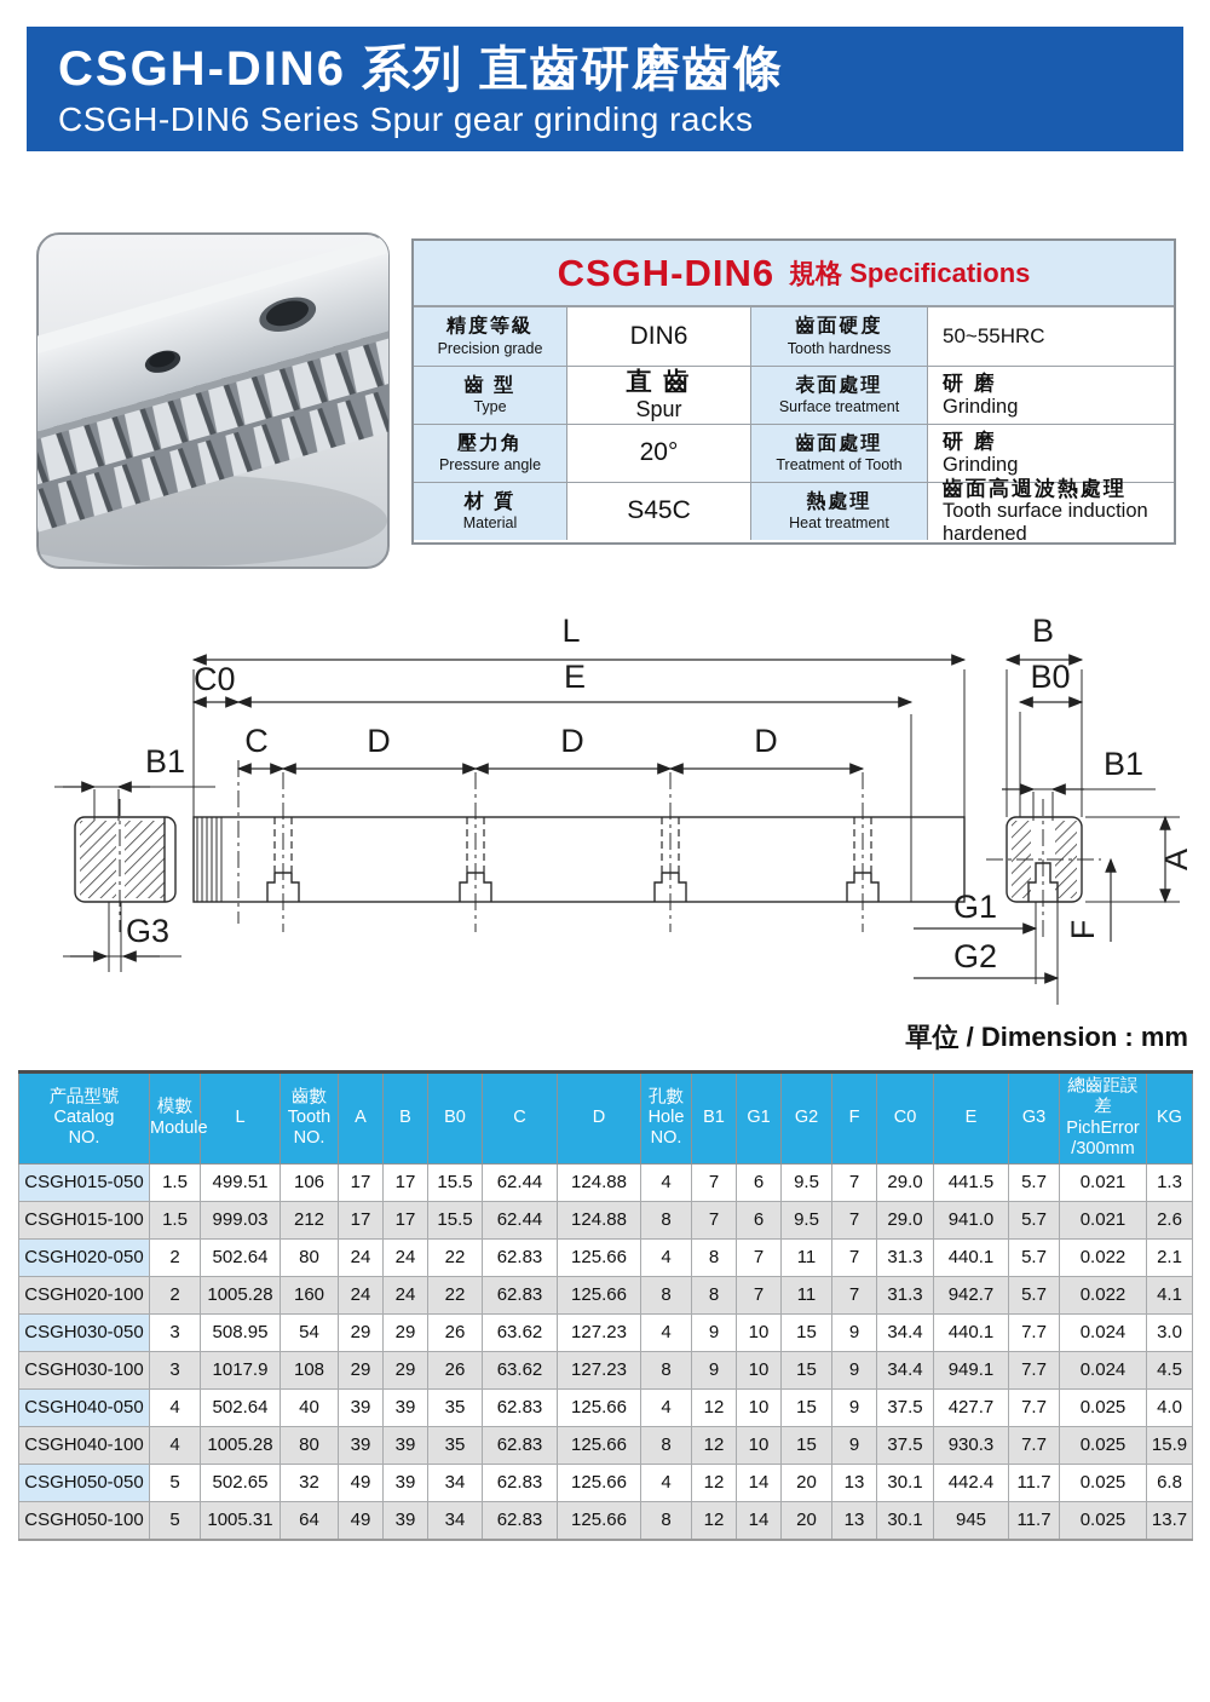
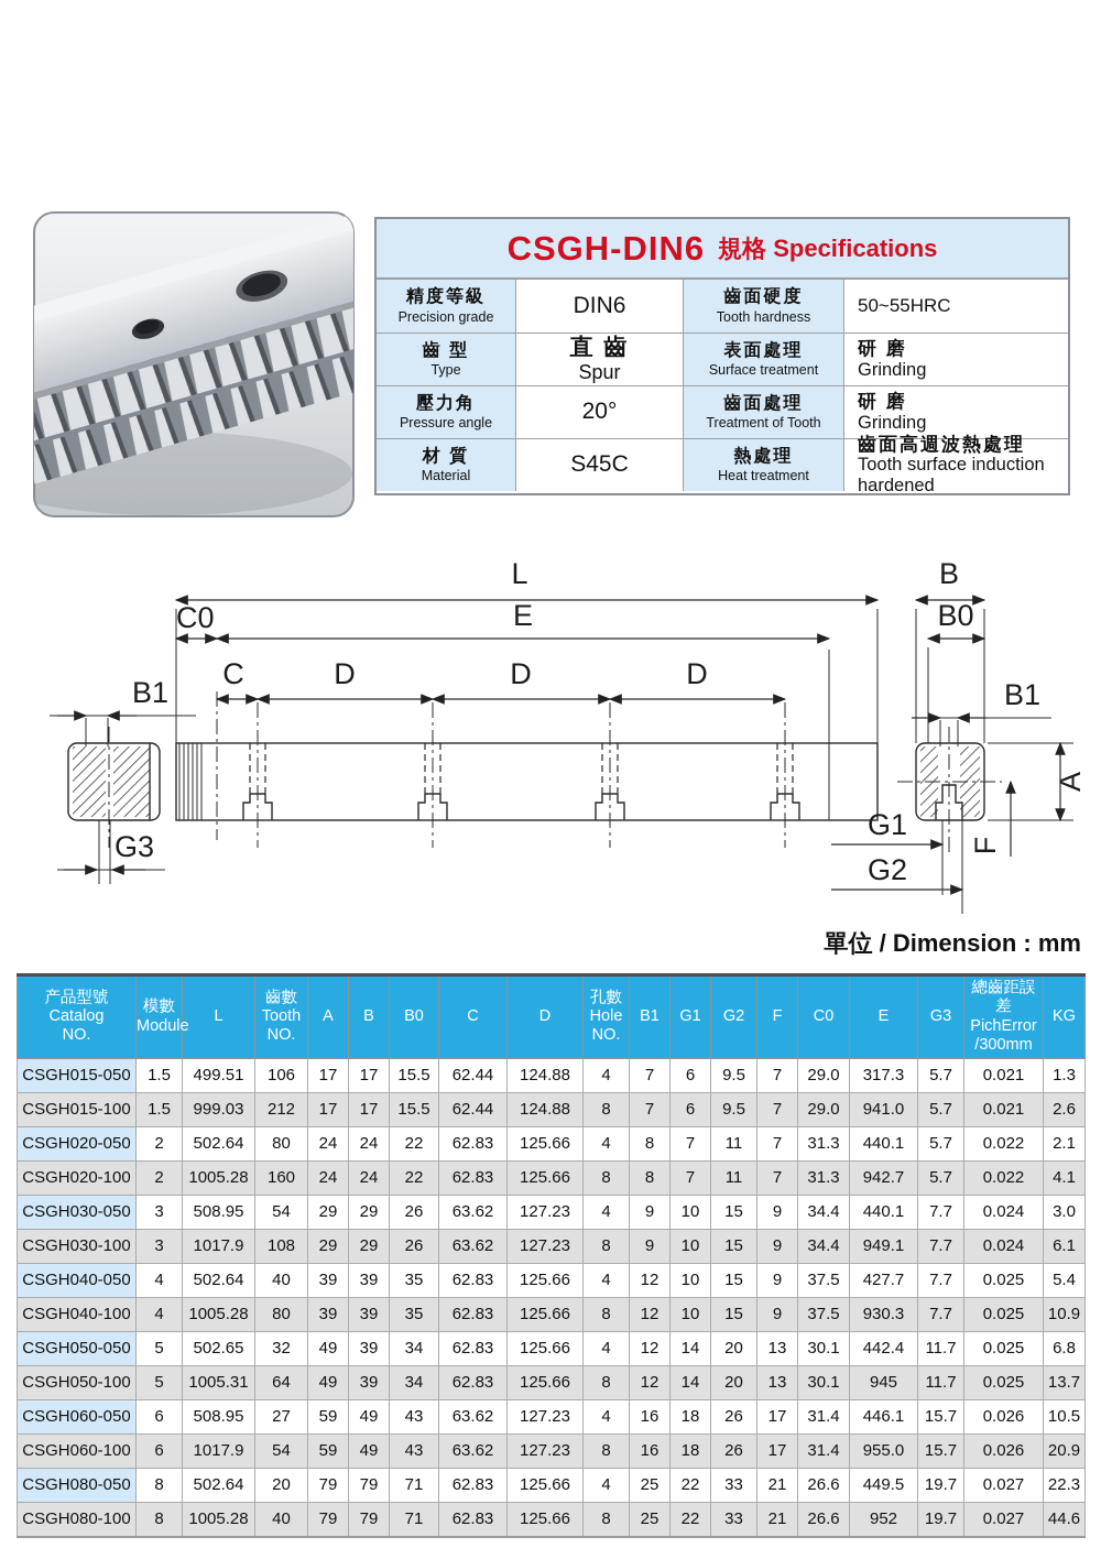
- CSGH-DIN6 系列 直齒研磨齒條
- CSGH-DIN6 Series Spur gear grinding racks
  CSGH-DIN6
  規格 Specifications
  精度等級
  Precision grade
  DIN6
  齒面硬度
  Tooth hardness
  50~55HRC
  齒 型
  Type
  直 齒
  Spur
  表面處理
  Surface treatment
  研 磨
  Grinding
  壓力角
  Pressure angle
  20°
  齒面處理
  Treatment of Tooth
  研 磨
  Grinding
  材 質
  Material
  S45C
  熱處理
  Heat treatment
  齒面高週波熱處理
  Tooth surface induction hardened
  L
  B
  C0
  E
  B0
  C
  D
  D
  D
  B1
  G3
  B1
  G1
  G2
  單位 / Dimension : mm
  产品型號 Catalog NO.	模數 Module	L	齒數 Tooth NO.	A	B	B0	C	D	孔數 Hole NO.	B1	G1	G2	F	C0	E	G3	總齒距誤差 PichError /300mm	KG
- CSGH015-050	1.5	499.51	106	17	17	15.5	62.44	124.88	4	7	6	9.5	7	29.0	441.5	5.7	0.021	1.3
+ CSGH015-050	1.5	499.51	106	17	17	15.5	62.44	124.88	4	7	6	9.5	7	29.0	317.3	5.7	0.021	1.3
  CSGH015-100	1.5	999.03	212	17	17	15.5	62.44	124.88	8	7	6	9.5	7	29.0	941.0	5.7	0.021	2.6
  CSGH020-050	2	502.64	80	24	24	22	62.83	125.66	4	8	7	11	7	31.3	440.1	5.7	0.022	2.1
  CSGH020-100	2	1005.28	160	24	24	22	62.83	125.66	8	8	7	11	7	31.3	942.7	5.7	0.022	4.1
  CSGH030-050	3	508.95	54	29	29	26	63.62	127.23	4	9	10	15	9	34.4	440.1	7.7	0.024	3.0
- CSGH030-100	3	1017.9	108	29	29	26	63.62	127.23	8	9	10	15	9	34.4	949.1	7.7	0.024	4.5
+ CSGH030-100	3	1017.9	108	29	29	26	63.62	127.23	8	9	10	15	9	34.4	949.1	7.7	0.024	6.1
- CSGH040-050	4	502.64	40	39	39	35	62.83	125.66	4	12	10	15	9	37.5	427.7	7.7	0.025	4.0
+ CSGH040-050	4	502.64	40	39	39	35	62.83	125.66	4	12	10	15	9	37.5	427.7	7.7	0.025	5.4
- CSGH040-100	4	1005.28	80	39	39	35	62.83	125.66	8	12	10	15	9	37.5	930.3	7.7	0.025	15.9
+ CSGH040-100	4	1005.28	80	39	39	35	62.83	125.66	8	12	10	15	9	37.5	930.3	7.7	0.025	10.9
  CSGH050-050	5	502.65	32	49	39	34	62.83	125.66	4	12	14	20	13	30.1	442.4	11.7	0.025	6.8
  CSGH050-100	5	1005.31	64	49	39	34	62.83	125.66	8	12	14	20	13	30.1	945	11.7	0.025	13.7
+ CSGH060-050	6	508.95	27	59	49	43	63.62	127.23	4	16	18	26	17	31.4	446.1	15.7	0.026	10.5
+ CSGH060-100	6	1017.9	54	59	49	43	63.62	127.23	8	16	18	26	17	31.4	955.0	15.7	0.026	20.9
+ CSGH080-050	8	502.64	20	79	79	71	62.83	125.66	4	25	22	33	21	26.6	449.5	19.7	0.027	22.3
+ CSGH080-100	8	1005.28	40	79	79	71	62.83	125.66	8	25	22	33	21	26.6	952	19.7	0.027	44.6
